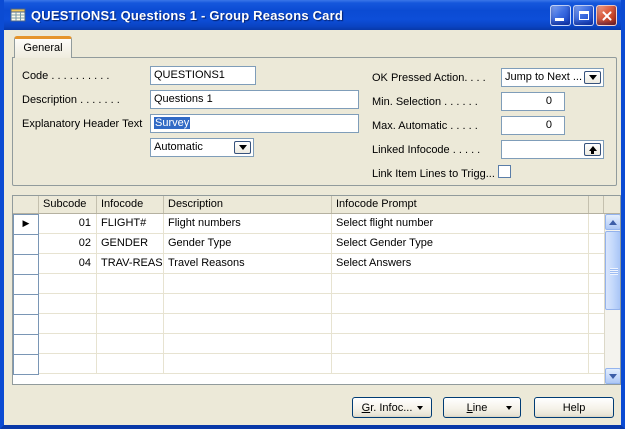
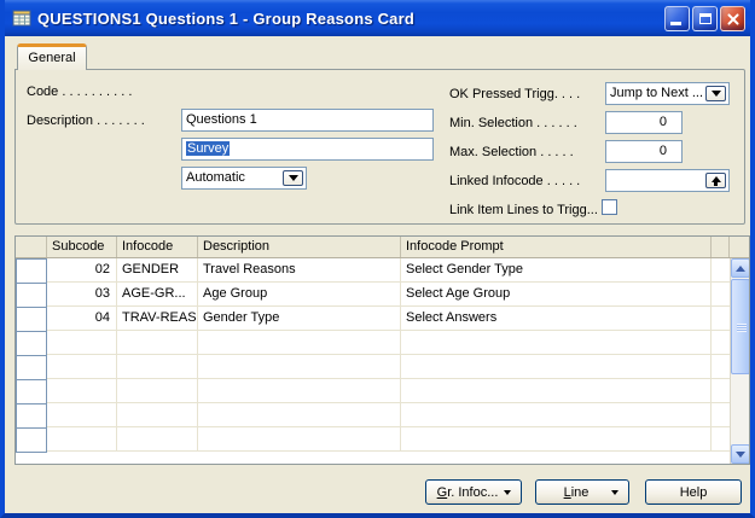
  QUESTIONS1 Questions 1 - Group Reasons Card
  General
  Code . . . . . . . . . .
- QUESTIONS1
  Description . . . . . . .
  Questions 1
- Explanatory Header Text
  Survey
  Automatic
- OK Pressed Action. . . .
+ OK Pressed Trigg. . . .
  Jump to Next ...
  Min. Selection . . . . . .
  0
- Max. Automatic . . . . .
+ Max. Selection . . . . .
  0
  Linked Infocode . . . . .
  Link Item Lines to Trigg...
  Subcode
  Infocode
  Description
  Infocode Prompt
- ▶
- 01
- FLIGHT#
- Flight numbers
- Select flight number
  02
  GENDER
- Gender Type
+ Travel Reasons
  Select Gender Type
+ 03
+ AGE-GR...
+ Age Group
+ Select Age Group
  04
  TRAV-REAS
- Travel Reasons
+ Gender Type
  Select Answers
  Gr. Infoc...
  Line
  Help
